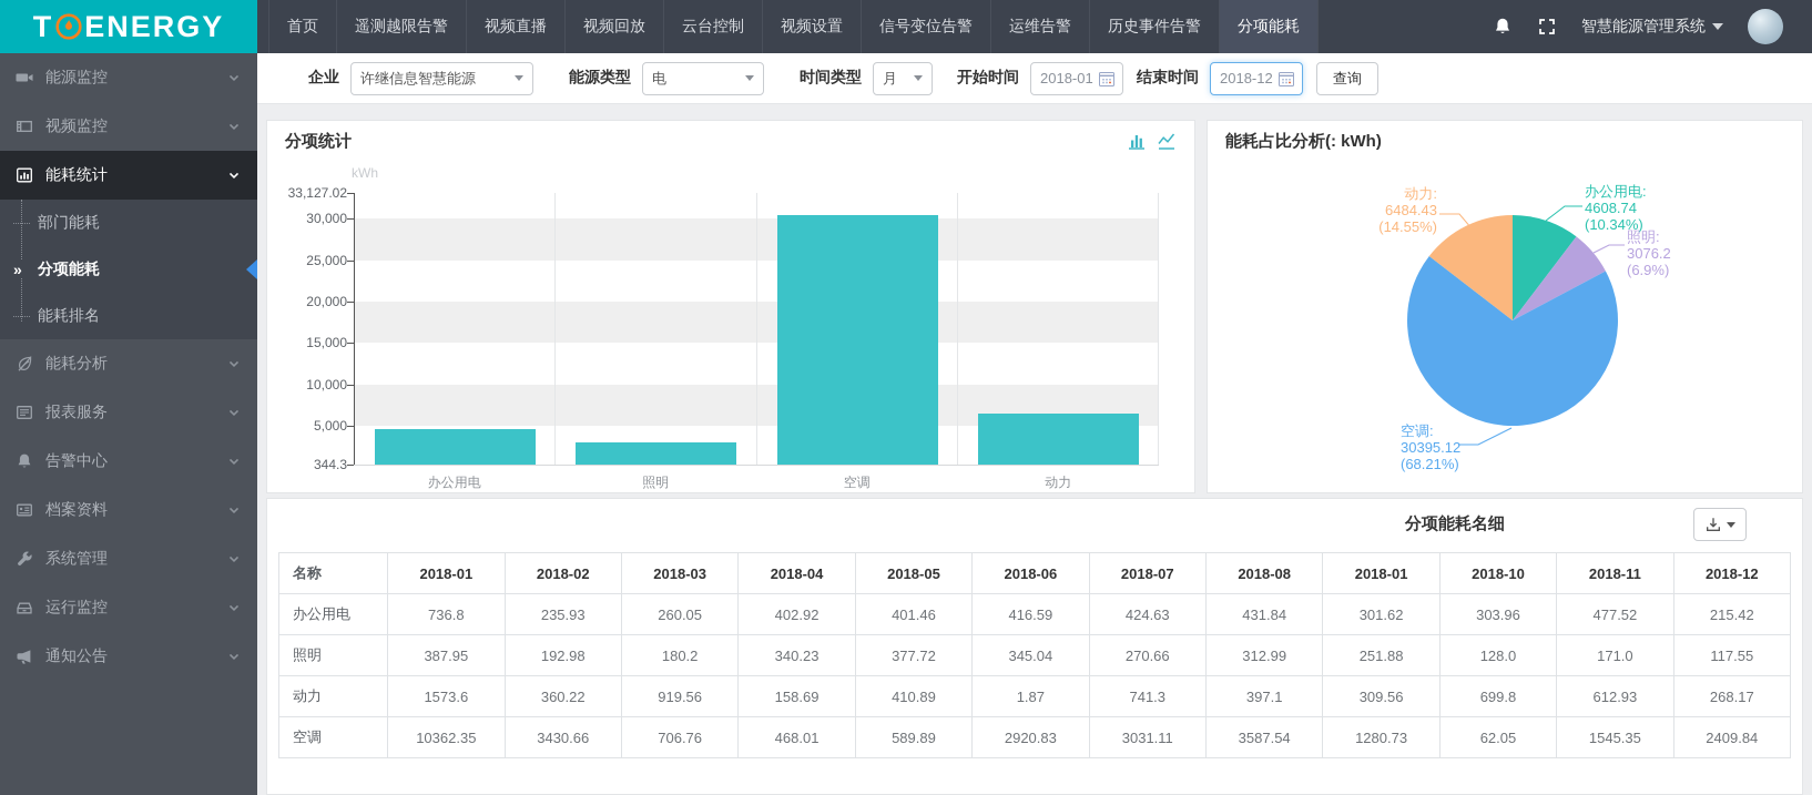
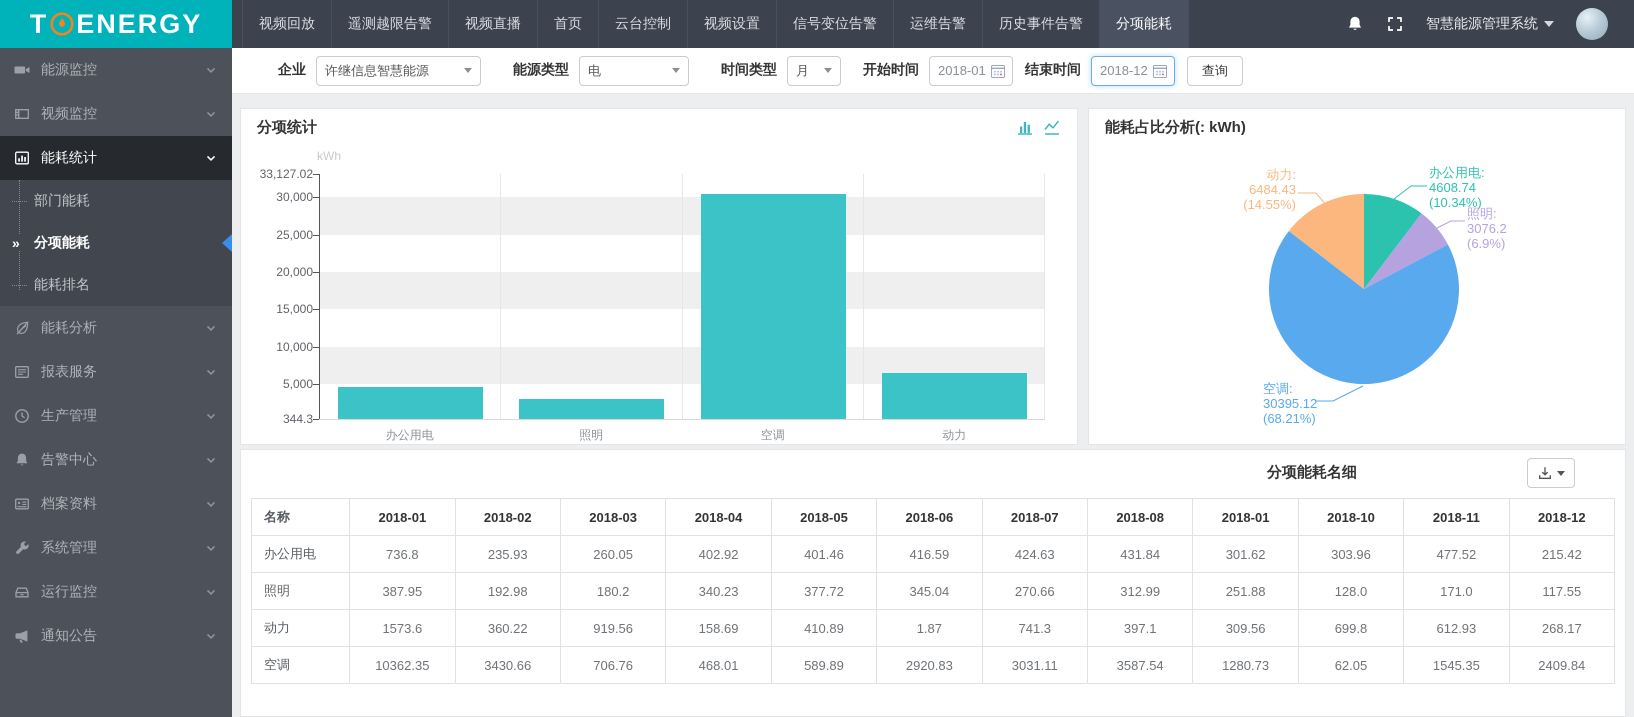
  T
  ENERGY
- 首页
+ 视频回放
  遥测越限告警
  视频直播
- 视频回放
+ 首页
  云台控制
  视频设置
  信号变位告警
  运维告警
  历史事件告警
  分项能耗
  智慧能源管理系统
  能源监控
  视频监控
  能耗统计
  部门能耗
  »
  分项能耗
  能耗排名
  能耗分析
  报表服务
+ 生产管理
  告警中心
  档案资料
  系统管理
  运行监控
  通知公告
  企业
  许继信息智慧能源
  能源类型
  电
  时间类型
  月
  开始时间
  2018-01
  结束时间
  2018-12
  查询
  分项统计
  kWh
  344.3
  5,000
  10,000
  15,000
  20,000
  25,000
  30,000
  33,127.02
  办公用电
  照明
  空调
  动力
  能耗占比分析(: kWh)
  办公用电:
  4608.74
  (10.34%)
  照明:
  3076.2
  (6.9%)
  空调:
  30395.12
  (68.21%)
  动力:
  6484.43
  (14.55%)
  分项能耗名细
  名称	2018-01	2018-02	2018-03	2018-04	2018-05	2018-06	2018-07	2018-08	2018-01	2018-10	2018-11	2018-12
  办公用电	736.8	235.93	260.05	402.92	401.46	416.59	424.63	431.84	301.62	303.96	477.52	215.42
  照明	387.95	192.98	180.2	340.23	377.72	345.04	270.66	312.99	251.88	128.0	171.0	117.55
  动力	1573.6	360.22	919.56	158.69	410.89	1.87	741.3	397.1	309.56	699.8	612.93	268.17
  空调	10362.35	3430.66	706.76	468.01	589.89	2920.83	3031.11	3587.54	1280.73	62.05	1545.35	2409.84
